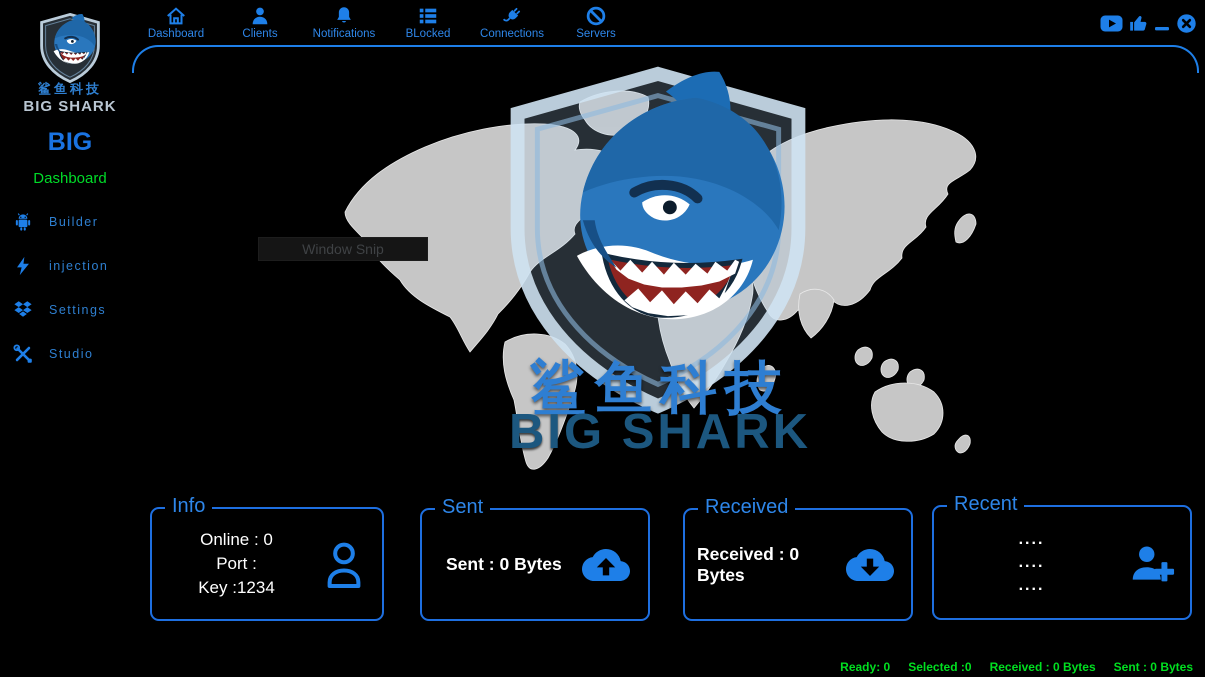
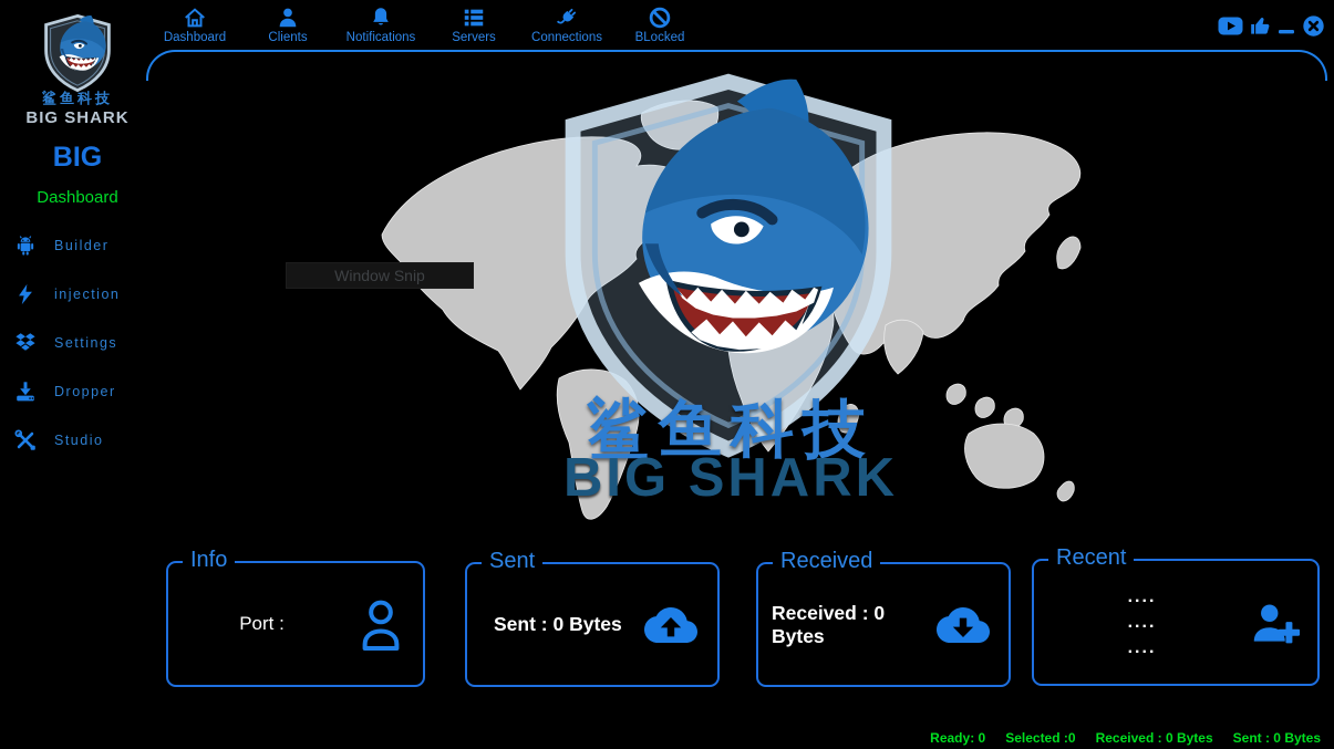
  鲨鱼科技
  BIG SHARK
  BIG
  Dashboard
  Builder
  injection
  Settings
+ Dropper
  Studio
  Dashboard
  Clients
  Notifications
- BLocked
+ Servers
  Connections
- Servers
+ BLocked
  鲨鱼科技
  BIG SHARK
  Window Snip
  Info
- Online : 0
  Port :
- Key :1234
  Sent
  Sent : 0 Bytes
  Received
  Received : 0 Bytes
  Recent
  ....
  ....
  ....
  Ready: 0
  Selected :0
  Received : 0 Bytes
  Sent : 0 Bytes
